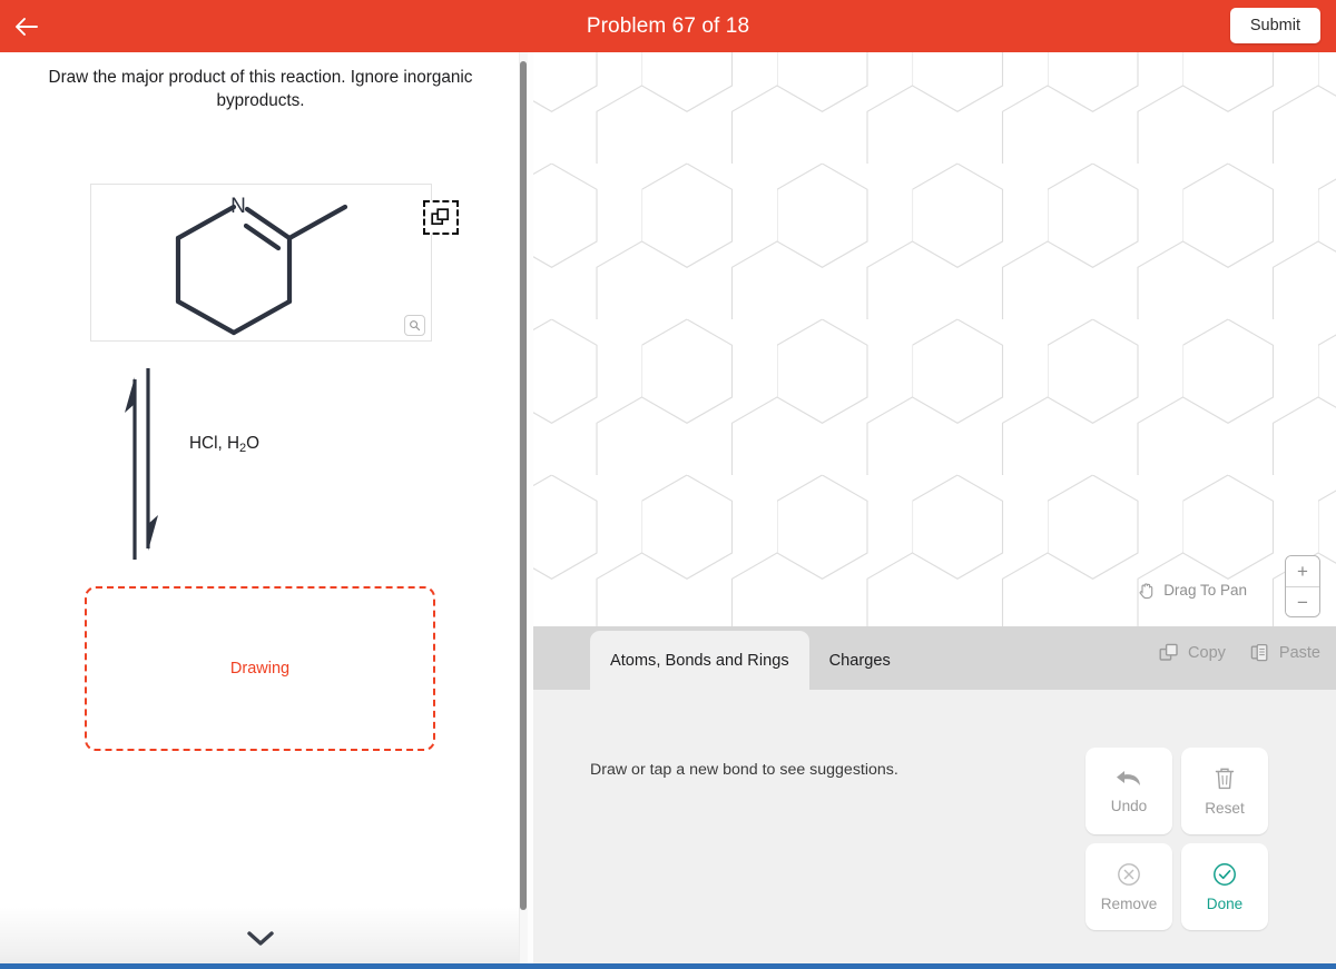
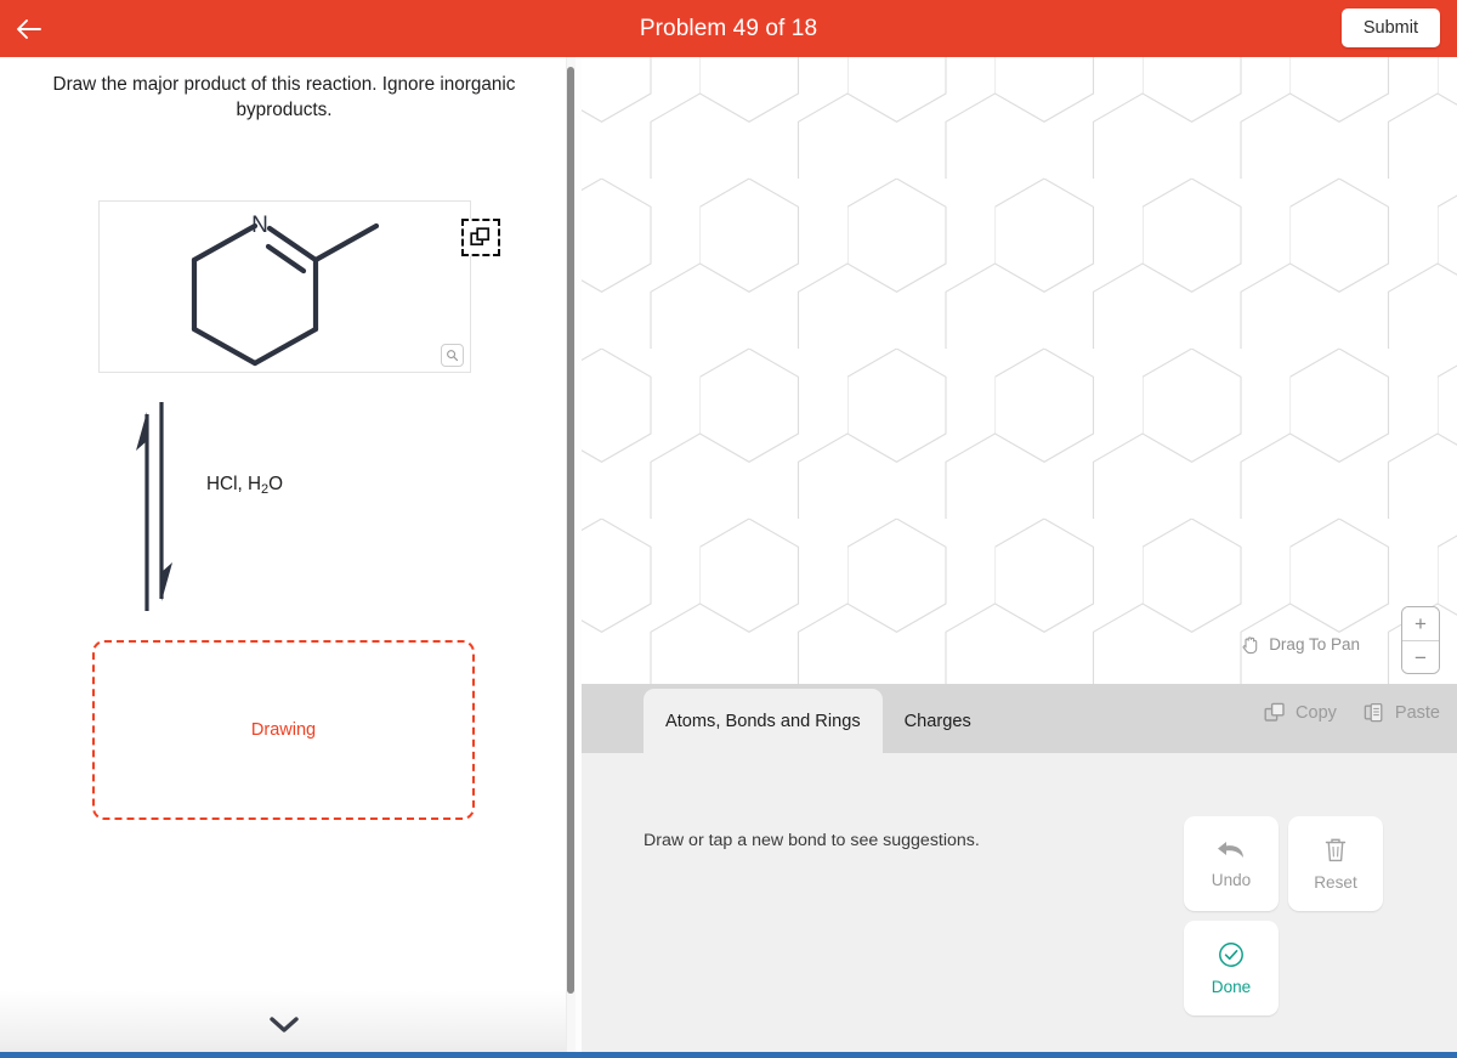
- Problem 67 of 18
+ Problem 49 of 18
  Submit
  Draw the major product of this reaction. Ignore inorganic byproducts.
  N
  HCl, H2O
  Drawing
  Drag To Pan
  +
  −
  Atoms, Bonds and Rings
  Charges
  Copy
  Paste
  Draw or tap a new bond to see suggestions.
  Undo
  Reset
- Remove
  Done
